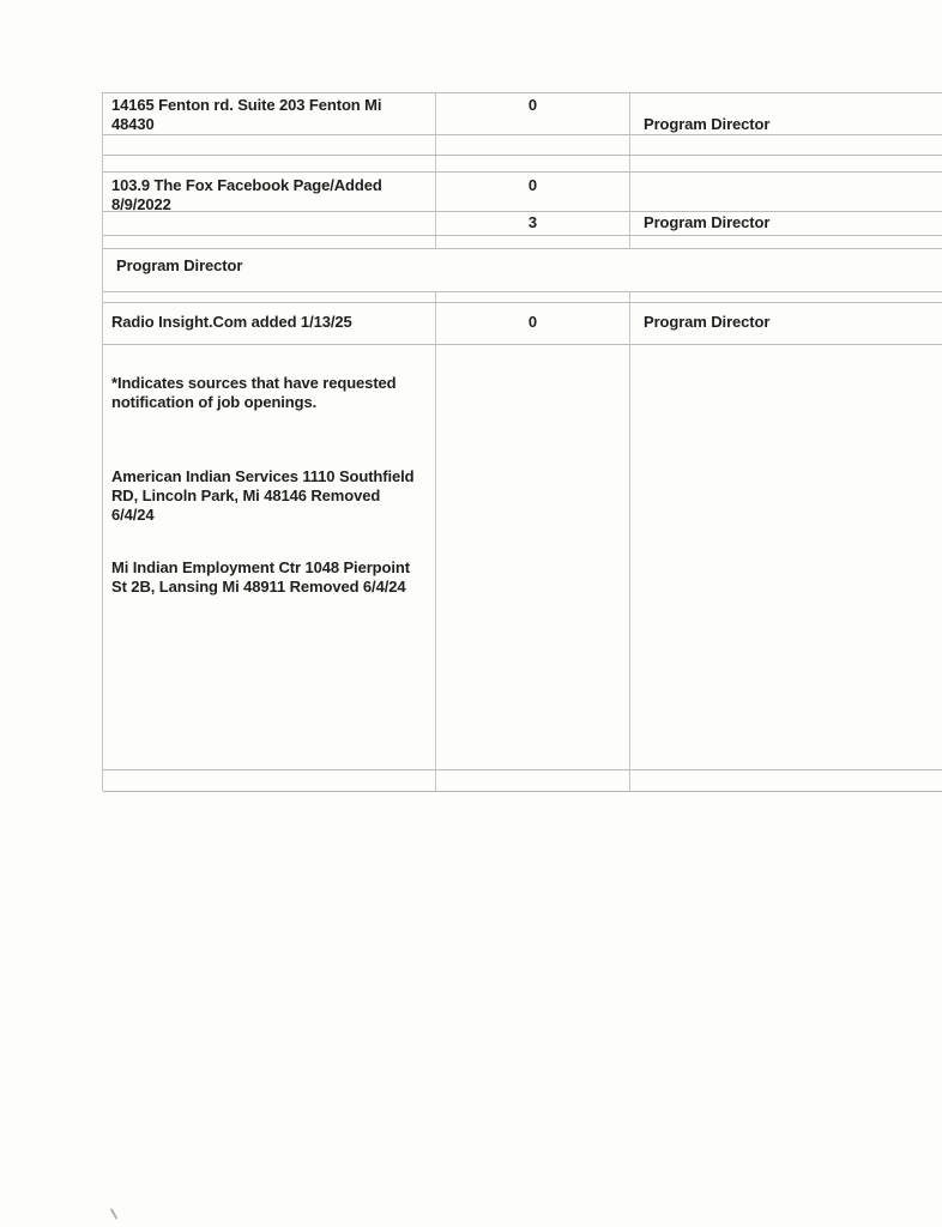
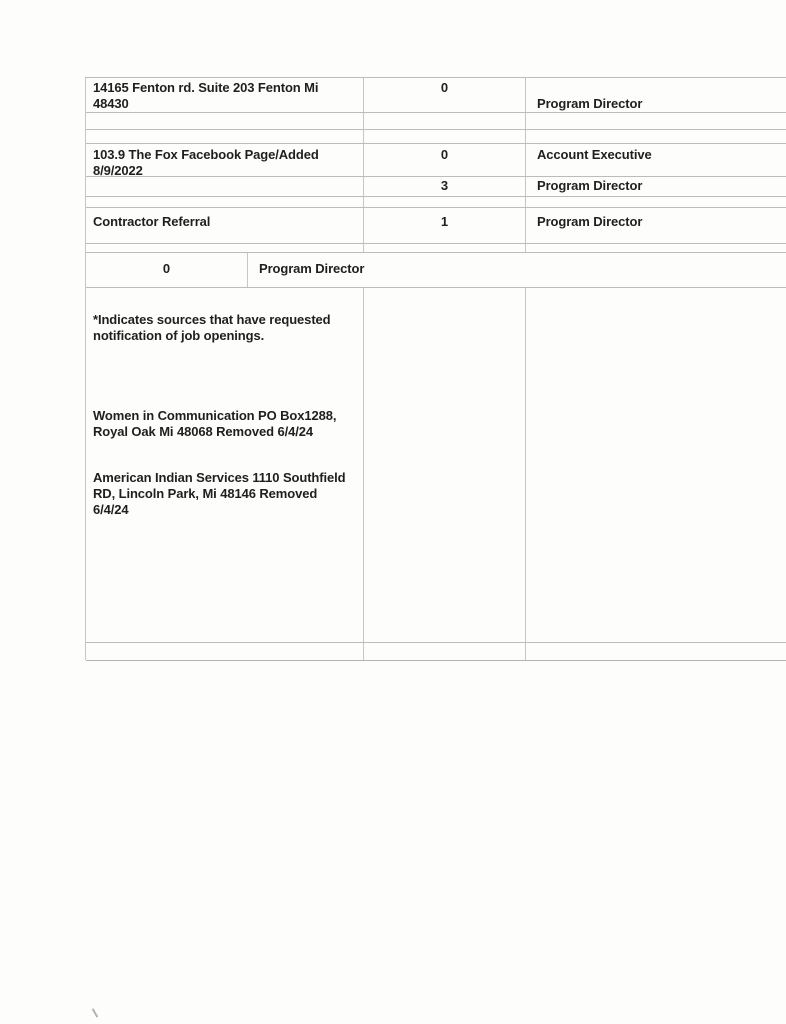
  14165 Fenton rd. Suite 203 Fenton Mi
  48430
  0
  Program Director
  103.9 The Fox Facebook Page/Added
  8/9/2022
  0
+ Account Executive
  3
  Program Director
+ Contractor Referral
+ 1
  Program Director
- Radio Insight.Com added 1/13/25
  0
  Program Director
  *Indicates sources that have requested
  notification of job openings.
+ Women in Communication PO Box1288,
+ Royal Oak Mi 48068 Removed 6/4/24
  American Indian Services 1110 Southfield
  RD, Lincoln Park, Mi 48146 Removed
  6/4/24
- Mi Indian Employment Ctr 1048 Pierpoint
- St 2B, Lansing Mi 48911 Removed 6/4/24
